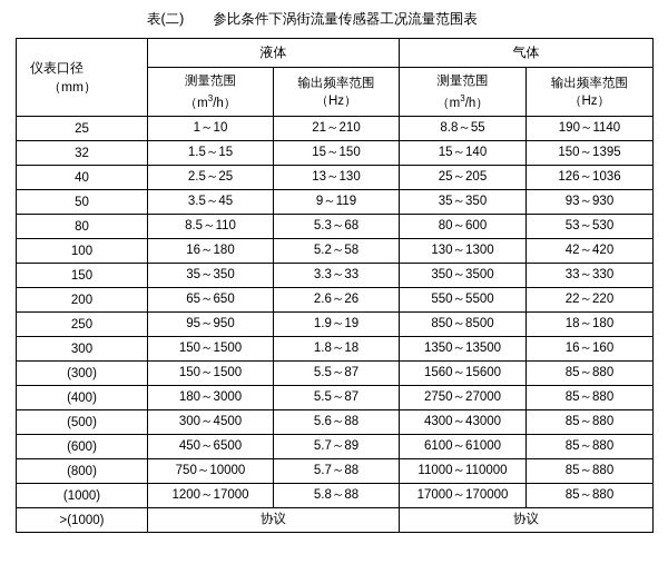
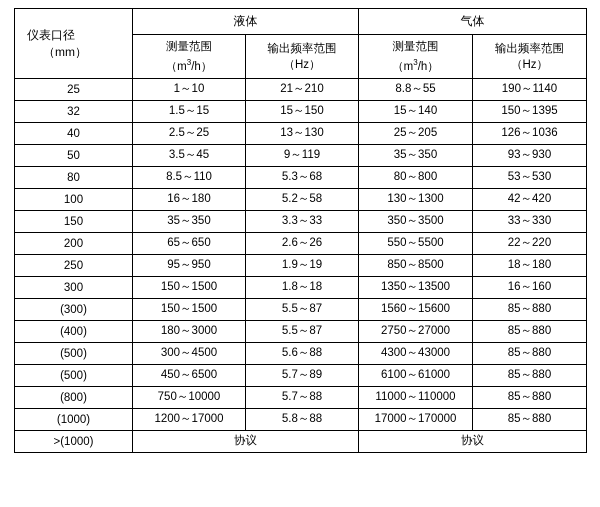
- 表(二) 参比条件下涡街流量传感器工况流量范围表
  仪表口径 （mm）	液体	气体
  测量范围 （m3/h）	输出频率范围 （Hz）	测量范围 （m3/h）	输出频率范围 （Hz）
  25	1～10	21～210	8.8～55	190～1140
  32	1.5～15	15～150	15～140	150～1395
  40	2.5～25	13～130	25～205	126～1036
  50	3.5～45	9～119	35～350	93～930
- 80	8.5～110	5.3～68	80～600	53～530
+ 80	8.5～110	5.3～68	80～800	53～530
  100	16～180	5.2～58	130～1300	42～420
  150	35～350	3.3～33	350～3500	33～330
  200	65～650	2.6～26	550～5500	22～220
  250	95～950	1.9～19	850～8500	18～180
  300	150～1500	1.8～18	1350～13500	16～160
  (300)	150～1500	5.5～87	1560～15600	85～880
  (400)	180～3000	5.5～87	2750～27000	85～880
  (500)	300～4500	5.6～88	4300～43000	85～880
- (600)	450～6500	5.7～89	6100～61000	85～880
+ (500)	450～6500	5.7～89	6100～61000	85～880
  (800)	750～10000	5.7～88	11000～110000	85～880
  (1000)	1200～17000	5.8～88	17000～170000	85～880
  >(1000)	协议	协议
